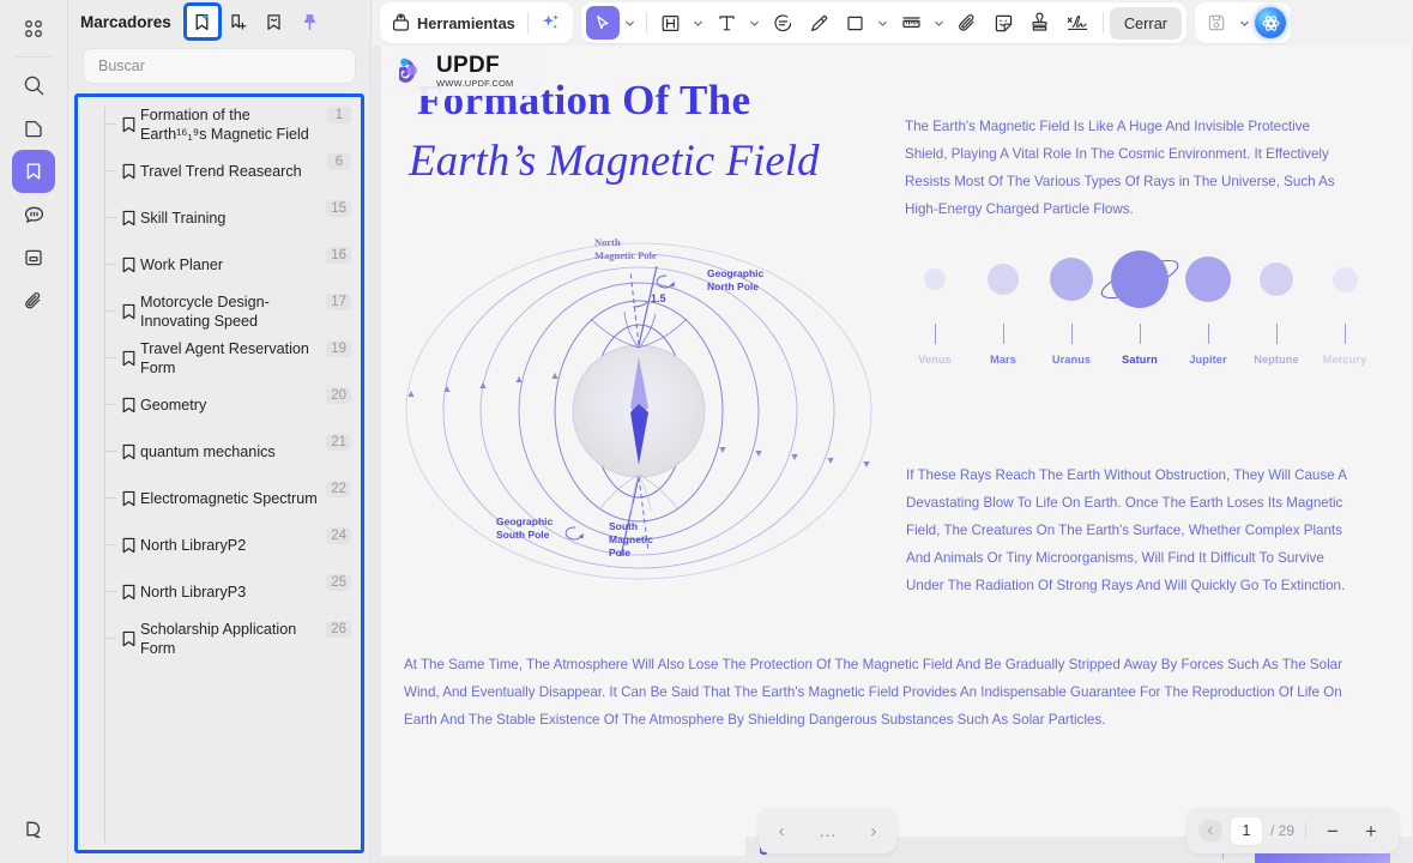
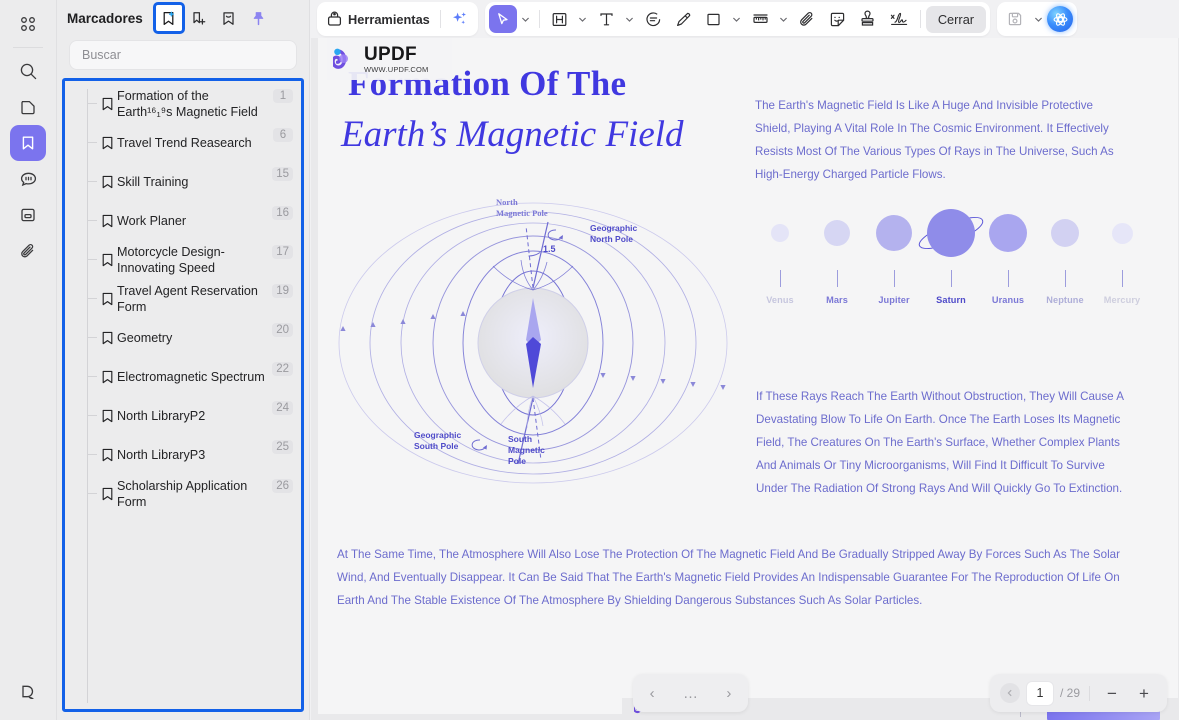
  Marcadores
  Buscar
  Formation of the Earth¹⁶₁⁹s Magnetic Field
  1
  Travel Trend Reasearch
  6
  Skill Training
  15
  Work Planer
  16
  Motorcycle Design-Innovating Speed
  17
  Travel Agent Reservation Form
  19
  Geometry
  20
- quantum mechanics
- 21
  Electromagnetic Spectrum
  22
  North LibraryP2
  24
  North LibraryP3
  25
  Scholarship Application Form
  26
  Herramientas
  Cerrar
  Formation Of The
  Earth’s Magnetic Field
  North
  Magnetic Pole
  Geographic
  North Pole
  1.5
  Geographic
  South Pole
  South
  Magnetic
  Pole
  Venus
  Mars
- Uranus
+ Jupiter
  Saturn
- Jupiter
+ Uranus
  Neptune
  Mercury
  The Earth's Magnetic Field Is Like A Huge And Invisible Protective Shield, Playing A Vital Role In The Cosmic Environment. It Effectively Resists Most Of The Various Types Of Rays in The Universe, Such As High-Energy Charged Particle Flows.
  If These Rays Reach The Earth Without Obstruction, They Will Cause A Devastating Blow To Life On Earth. Once The Earth Loses Its Magnetic Field, The Creatures On The Earth's Surface, Whether Complex Plants And Animals Or Tiny Microorganisms, Will Find It Difficult To Survive Under The Radiation Of Strong Rays And Will Quickly Go To Extinction.
  At The Same Time, The Atmosphere Will Also Lose The Protection Of The Magnetic Field And Be Gradually Stripped Away By Forces Such As The Solar Wind, And Eventually Disappear. It Can Be Said That The Earth's Magnetic Field Provides An Indispensable Guarantee For The Reproduction Of Life On Earth And The Stable Existence Of The Atmosphere By Shielding Dangerous Substances Such As Solar Particles.
  UPDF
  WWW.UPDF.COM
  ‹
  …
  ›
  1
  / 29
  −
  +
